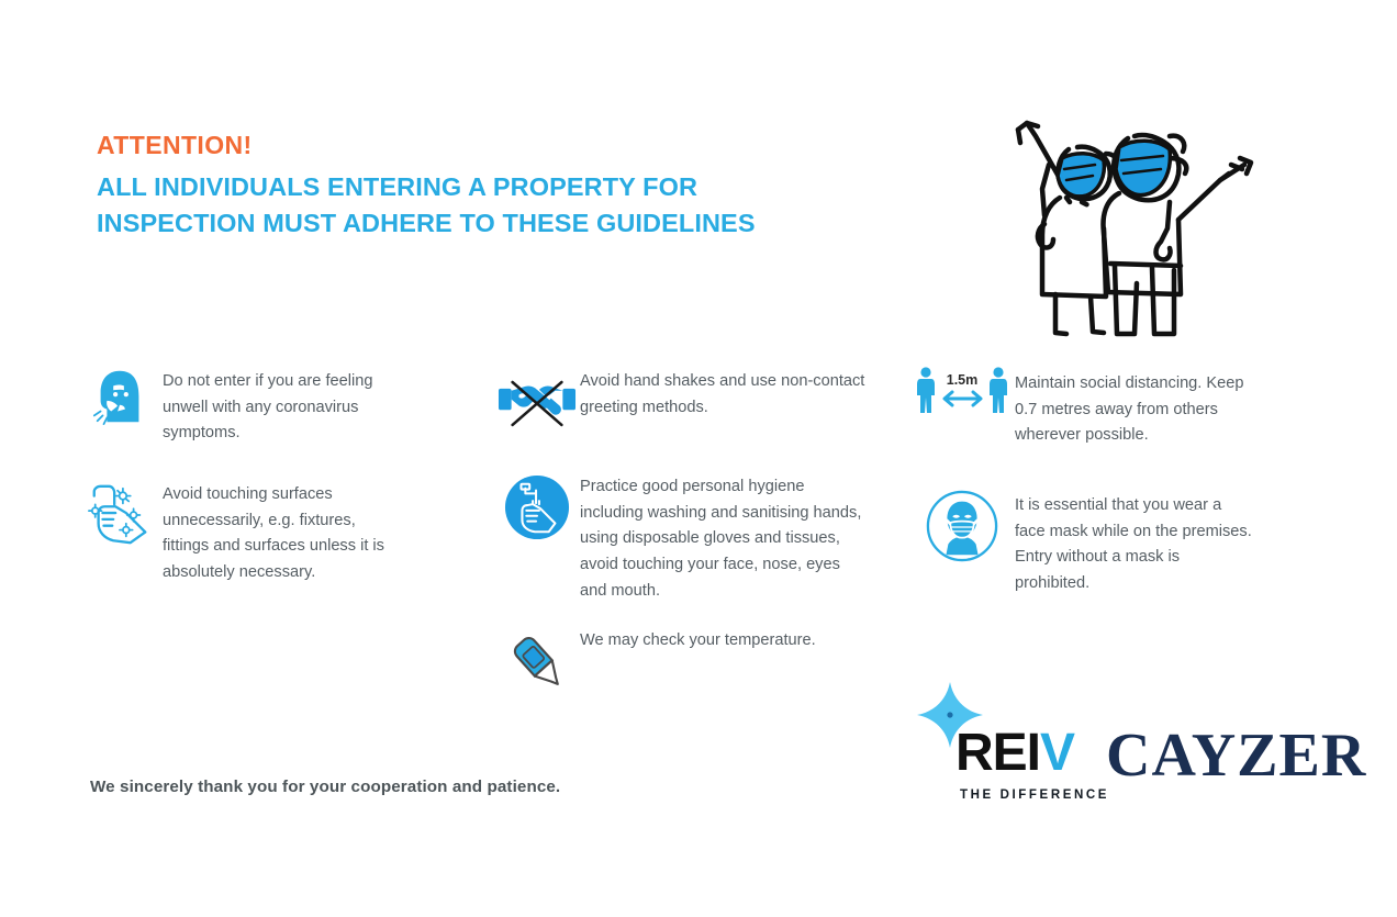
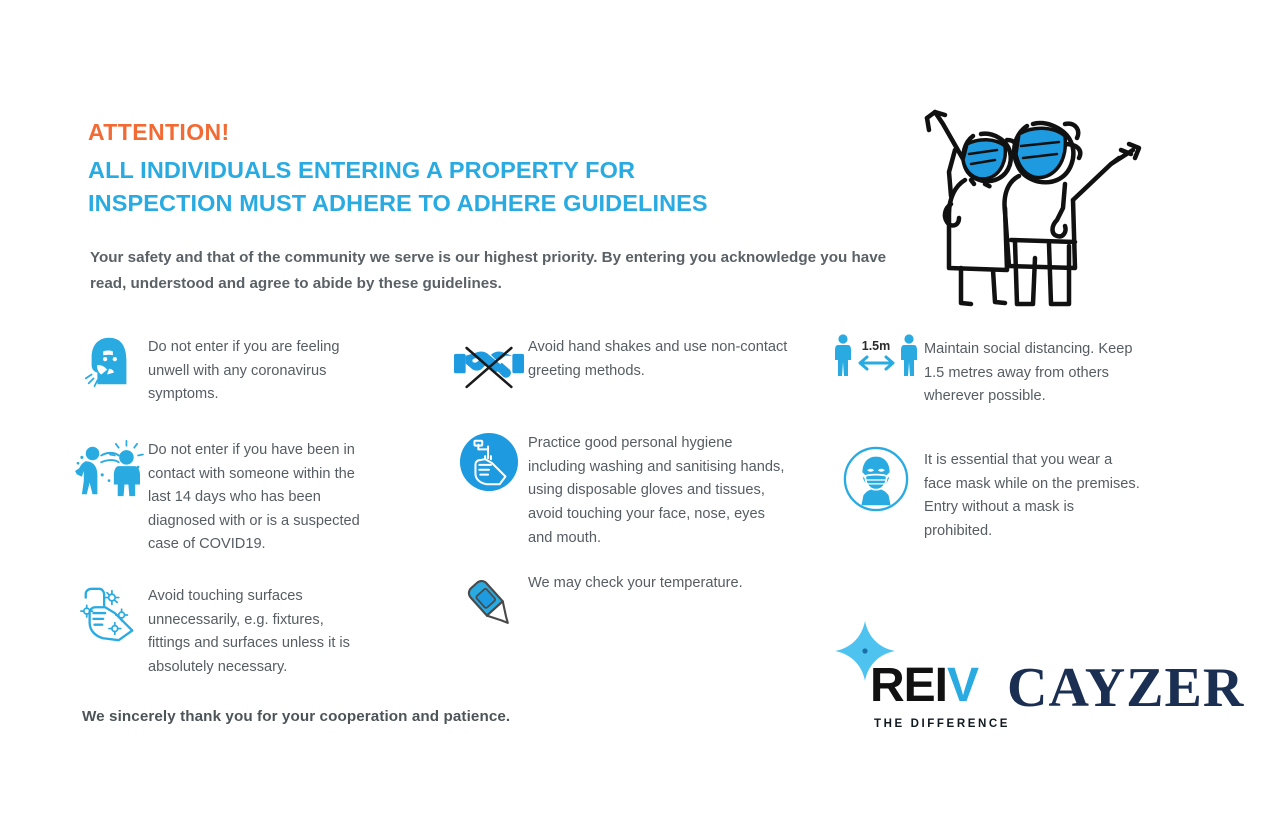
  ATTENTION!
  ALL INDIVIDUALS ENTERING A PROPERTY FOR
- INSPECTION MUST ADHERE TO THESE GUIDELINES
+ INSPECTION MUST ADHERE TO ADHERE GUIDELINES
+ Your safety and that of the community we serve is our highest priority. By entering you acknowledge you have read, understood and agree to abide by these guidelines.
  Do not enter if you are feeling unwell with any coronavirus symptoms.
+ Do not enter if you have been in contact with someone within the last 14 days who has been diagnosed with or is a suspected case of COVID19.
  Avoid touching surfaces unnecessarily, e.g. fixtures, fittings and surfaces unless it is absolutely necessary.
  Avoid hand shakes and use non-contact greeting methods.
  Practice good personal hygiene including washing and sanitising hands, using disposable gloves and tissues, avoid touching your face, nose, eyes and mouth.
  We may check your temperature.
  1.5m
- Maintain social distancing. Keep 0.7 metres away from others wherever possible.
+ Maintain social distancing. Keep 1.5 metres away from others wherever possible.
  It is essential that you wear a face mask while on the premises. Entry without a mask is prohibited.
  We sincerely thank you for your cooperation and patience.
  REIV
  THE DIFFERENCE
  CAYZER
